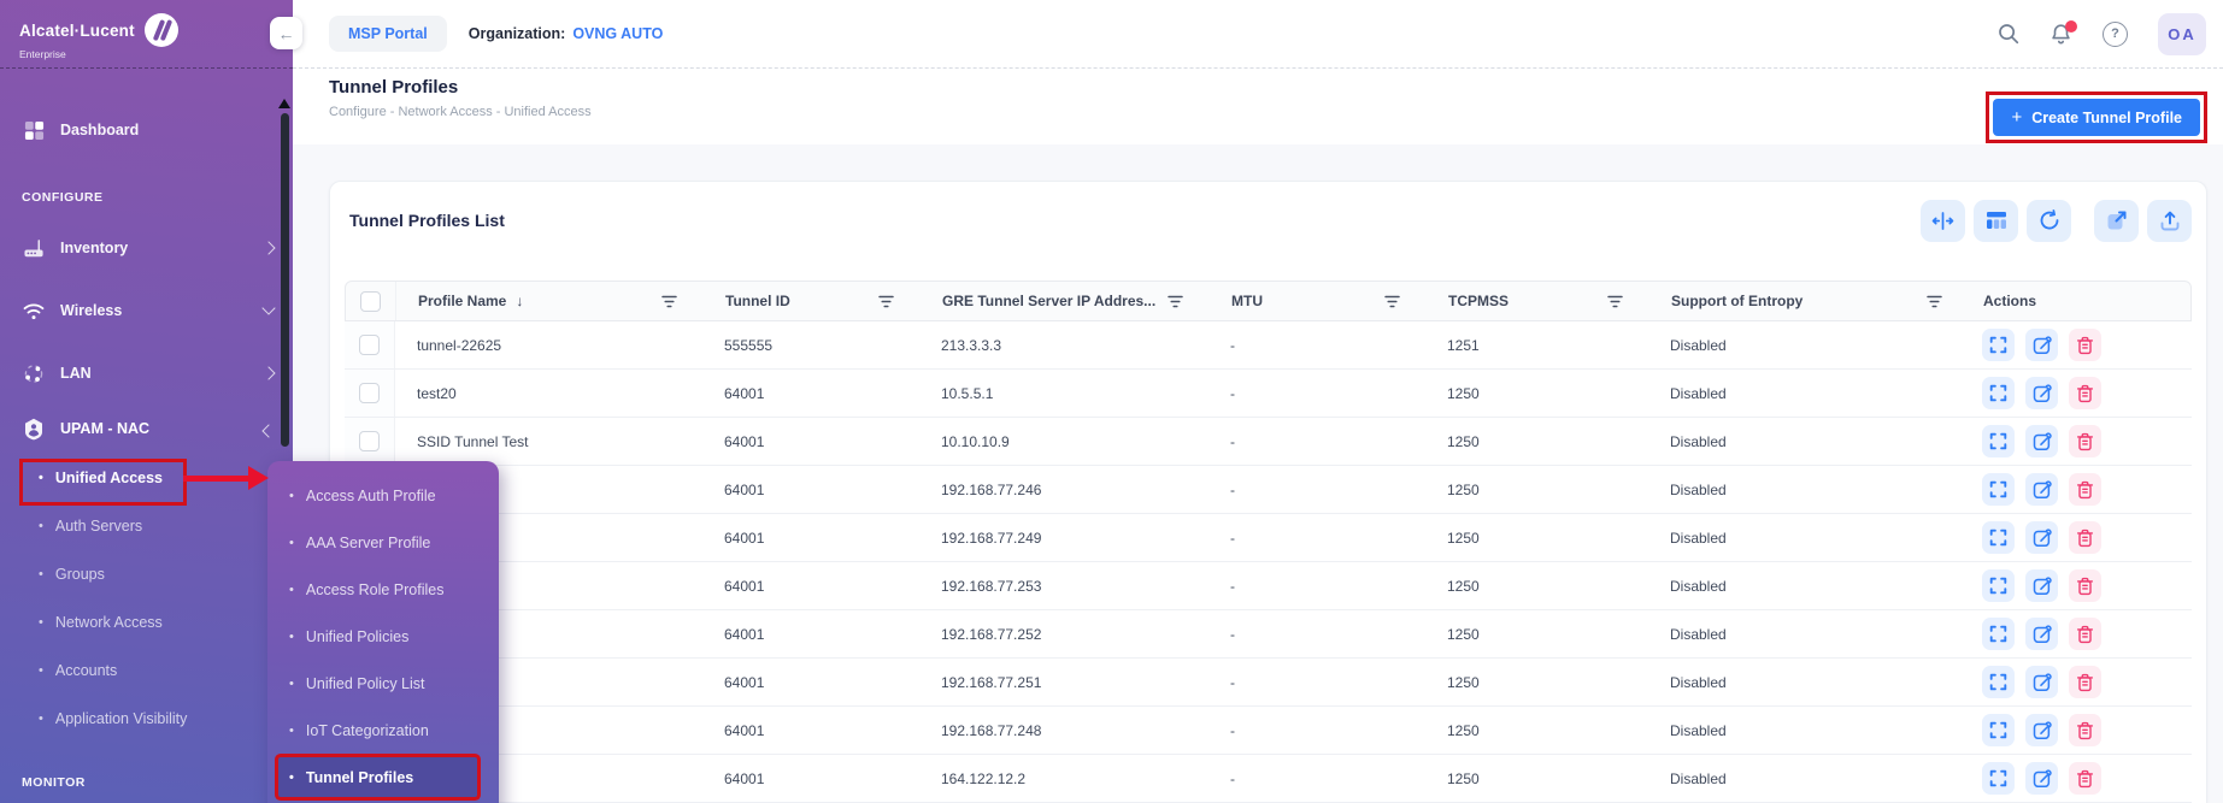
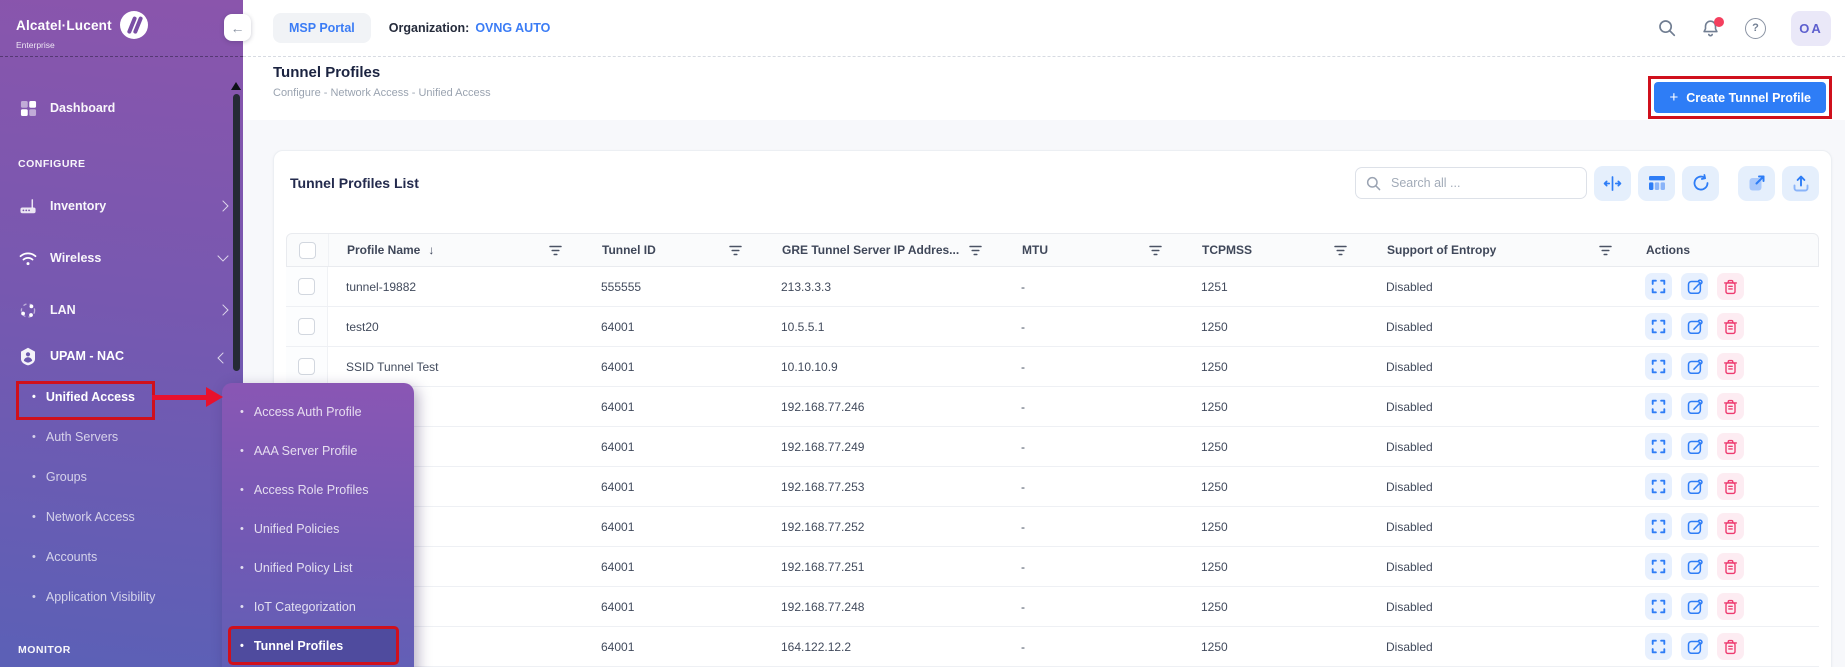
  Alcatel·Lucent
  Enterprise
  Dashboard
  CONFIGURE
  Inventory
  Wireless
  LAN
  UPAM - NAC
  •
  Unified Access
  •
  Auth Servers
  •
  Groups
  •
  Network Access
  •
  Accounts
  •
  Application Visibility
  MONITOR
  ←
  MSP Portal
  Organization:
  OVNG AUTO
  ?
  OA
  Tunnel Profiles
  Configure - Network Access - Unified Access
  +
  Create Tunnel Profile
  Tunnel Profiles List
+ Search all ...
  Profile Name
  ↓
  Tunnel ID
  GRE Tunnel Server IP Addres...
  MTU
  TCPMSS
  Support of Entropy
  Actions
- tunnel-22625
+ tunnel-19882
  555555
  213.3.3.3
  -
  1251
  Disabled
  test20
  64001
  10.5.5.1
  -
  1250
  Disabled
  SSID Tunnel Test
  64001
  10.10.10.9
  -
  1250
  Disabled
  64001
  192.168.77.246
  -
  1250
  Disabled
  64001
  192.168.77.249
  -
  1250
  Disabled
  64001
  192.168.77.253
  -
  1250
  Disabled
  64001
  192.168.77.252
  -
  1250
  Disabled
  64001
  192.168.77.251
  -
  1250
  Disabled
  64001
  192.168.77.248
  -
  1250
  Disabled
  64001
  164.122.12.2
  -
  1250
  Disabled
  •
  Access Auth Profile
  •
  AAA Server Profile
  •
  Access Role Profiles
  •
  Unified Policies
  •
  Unified Policy List
  •
  IoT Categorization
  •
  Tunnel Profiles
